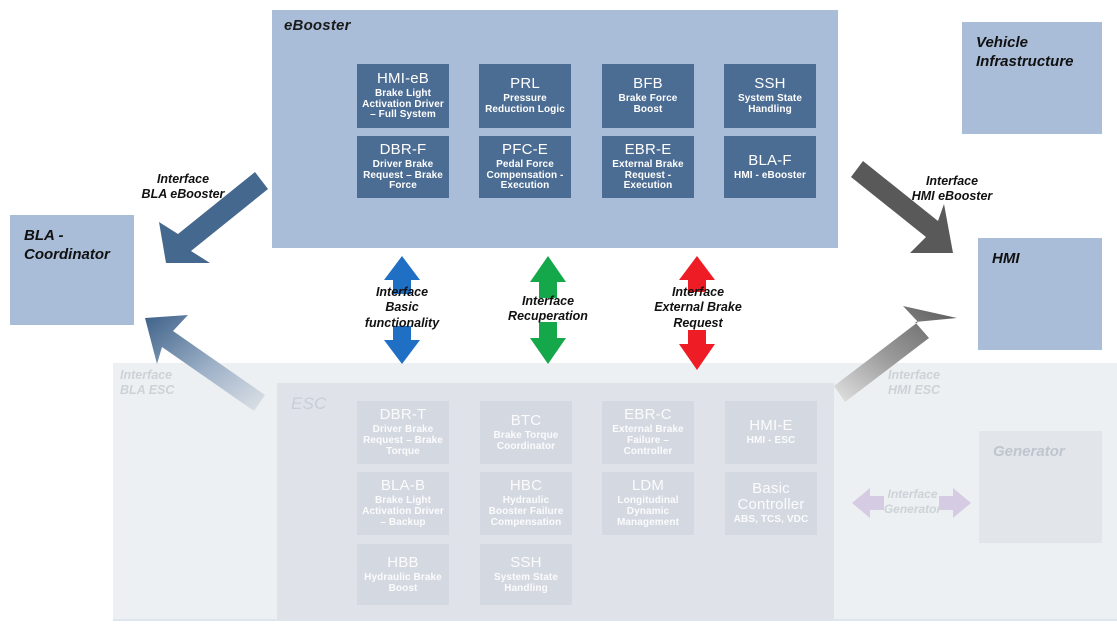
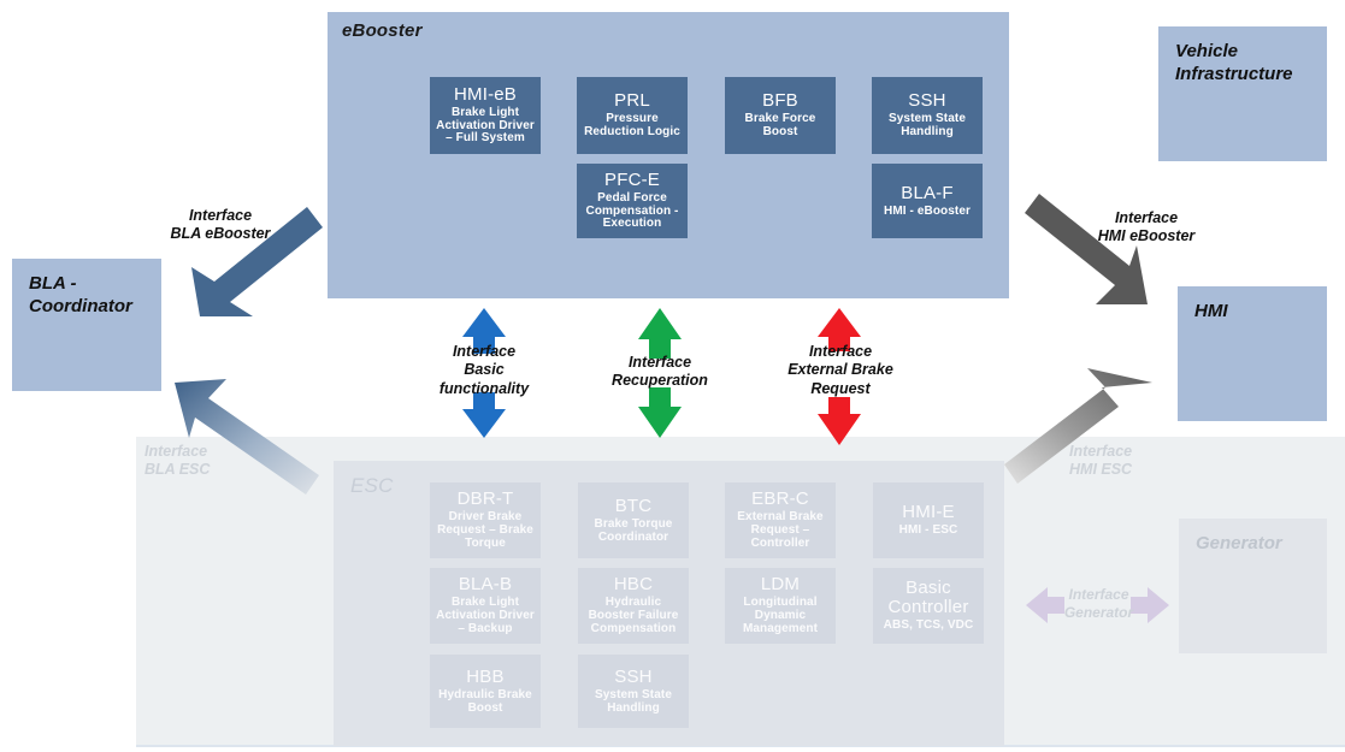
  eBooster
  HMI-eB
  Brake Light Activation Driver – Full System
  PRL
  Pressure Reduction Logic
  BFB
  Brake Force Boost
  SSH
  System State Handling
- DBR-F
- Driver Brake Request – Brake Force
  PFC-E
  Pedal Force Compensation - Execution
- EBR-E
- External Brake Request - Execution
  BLA-F
  HMI - eBooster
  ESC
  DBR-T
  Driver Brake Request – Brake Torque
  BTC
  Brake Torque Coordinator
  EBR-C
- External Brake Failure – Controller
+ External Brake Request – Controller
  HMI-E
  HMI - ESC
  BLA-B
  Brake Light Activation Driver – Backup
  HBC
  Hydraulic Booster Failure Compensation
  LDM
  Longitudinal Dynamic Management
  Basic Controller
  ABS, TCS, VDC
  HBB
  Hydraulic Brake Boost
  SSH
  System State Handling
  BLA - Coordinator
  HMI
  Vehicle Infrastructure
  Generator
  Interface
  BLA eBooster
  Interface
  BLA ESC
  Interface
  HMI eBooster
  Interface
  HMI ESC
  Interface
  Basic
  functionality
  Interface
  Recuperation
  Interface
  External Brake
  Request
  Interface
  Generator
